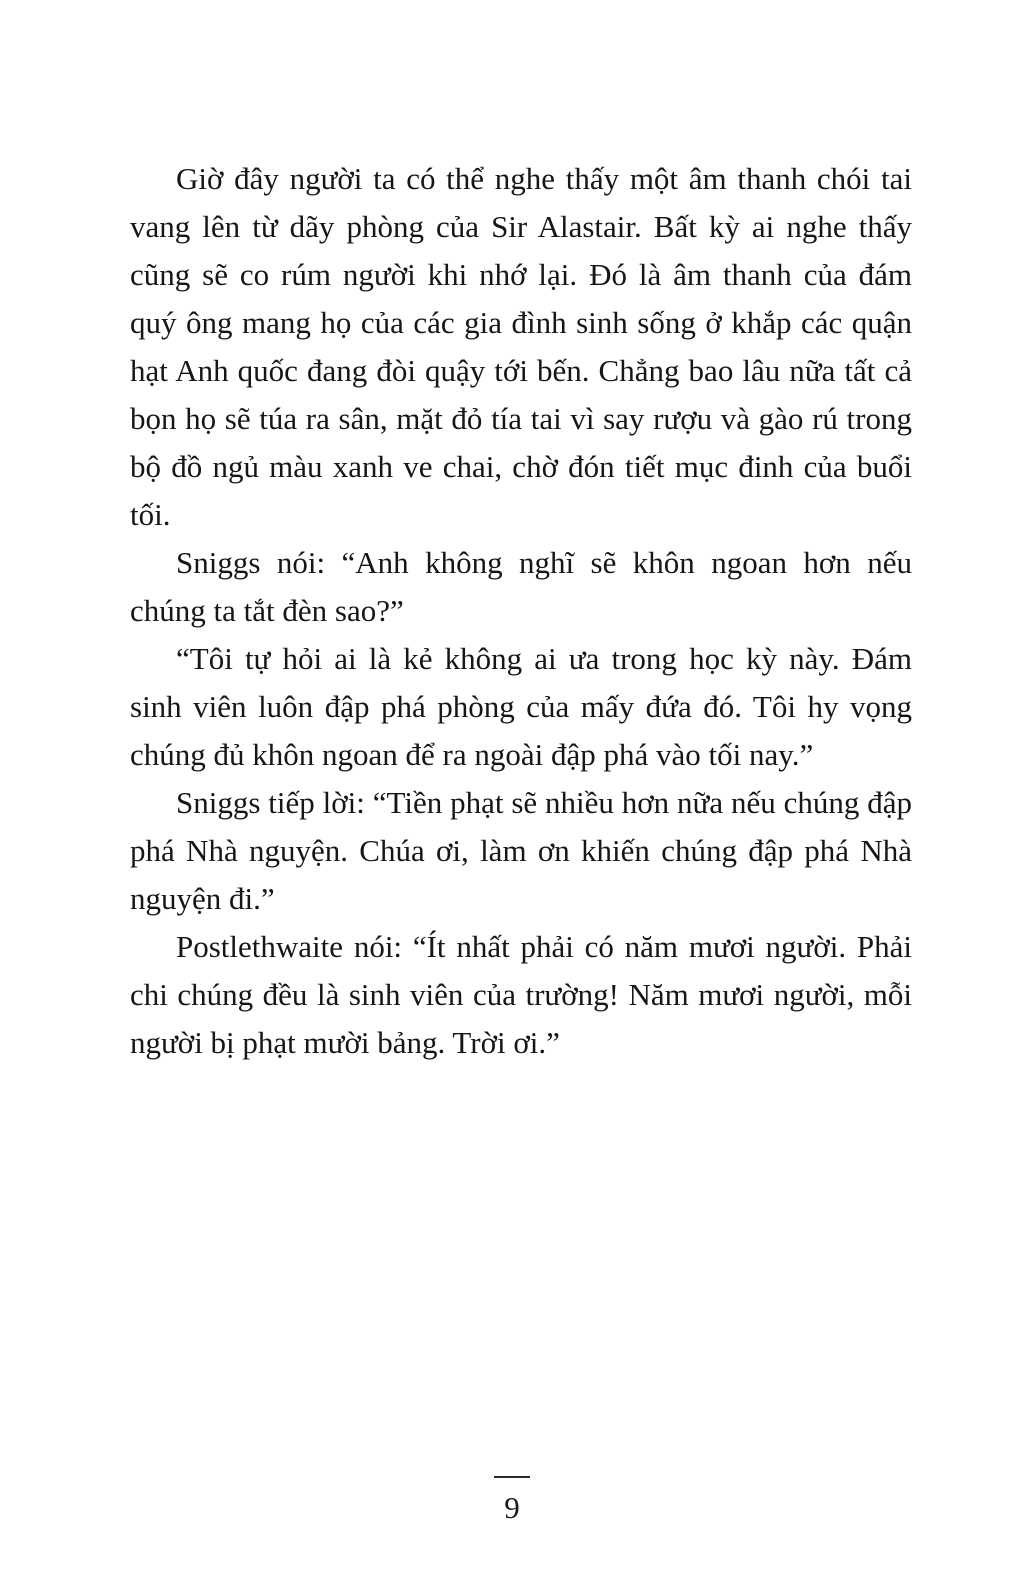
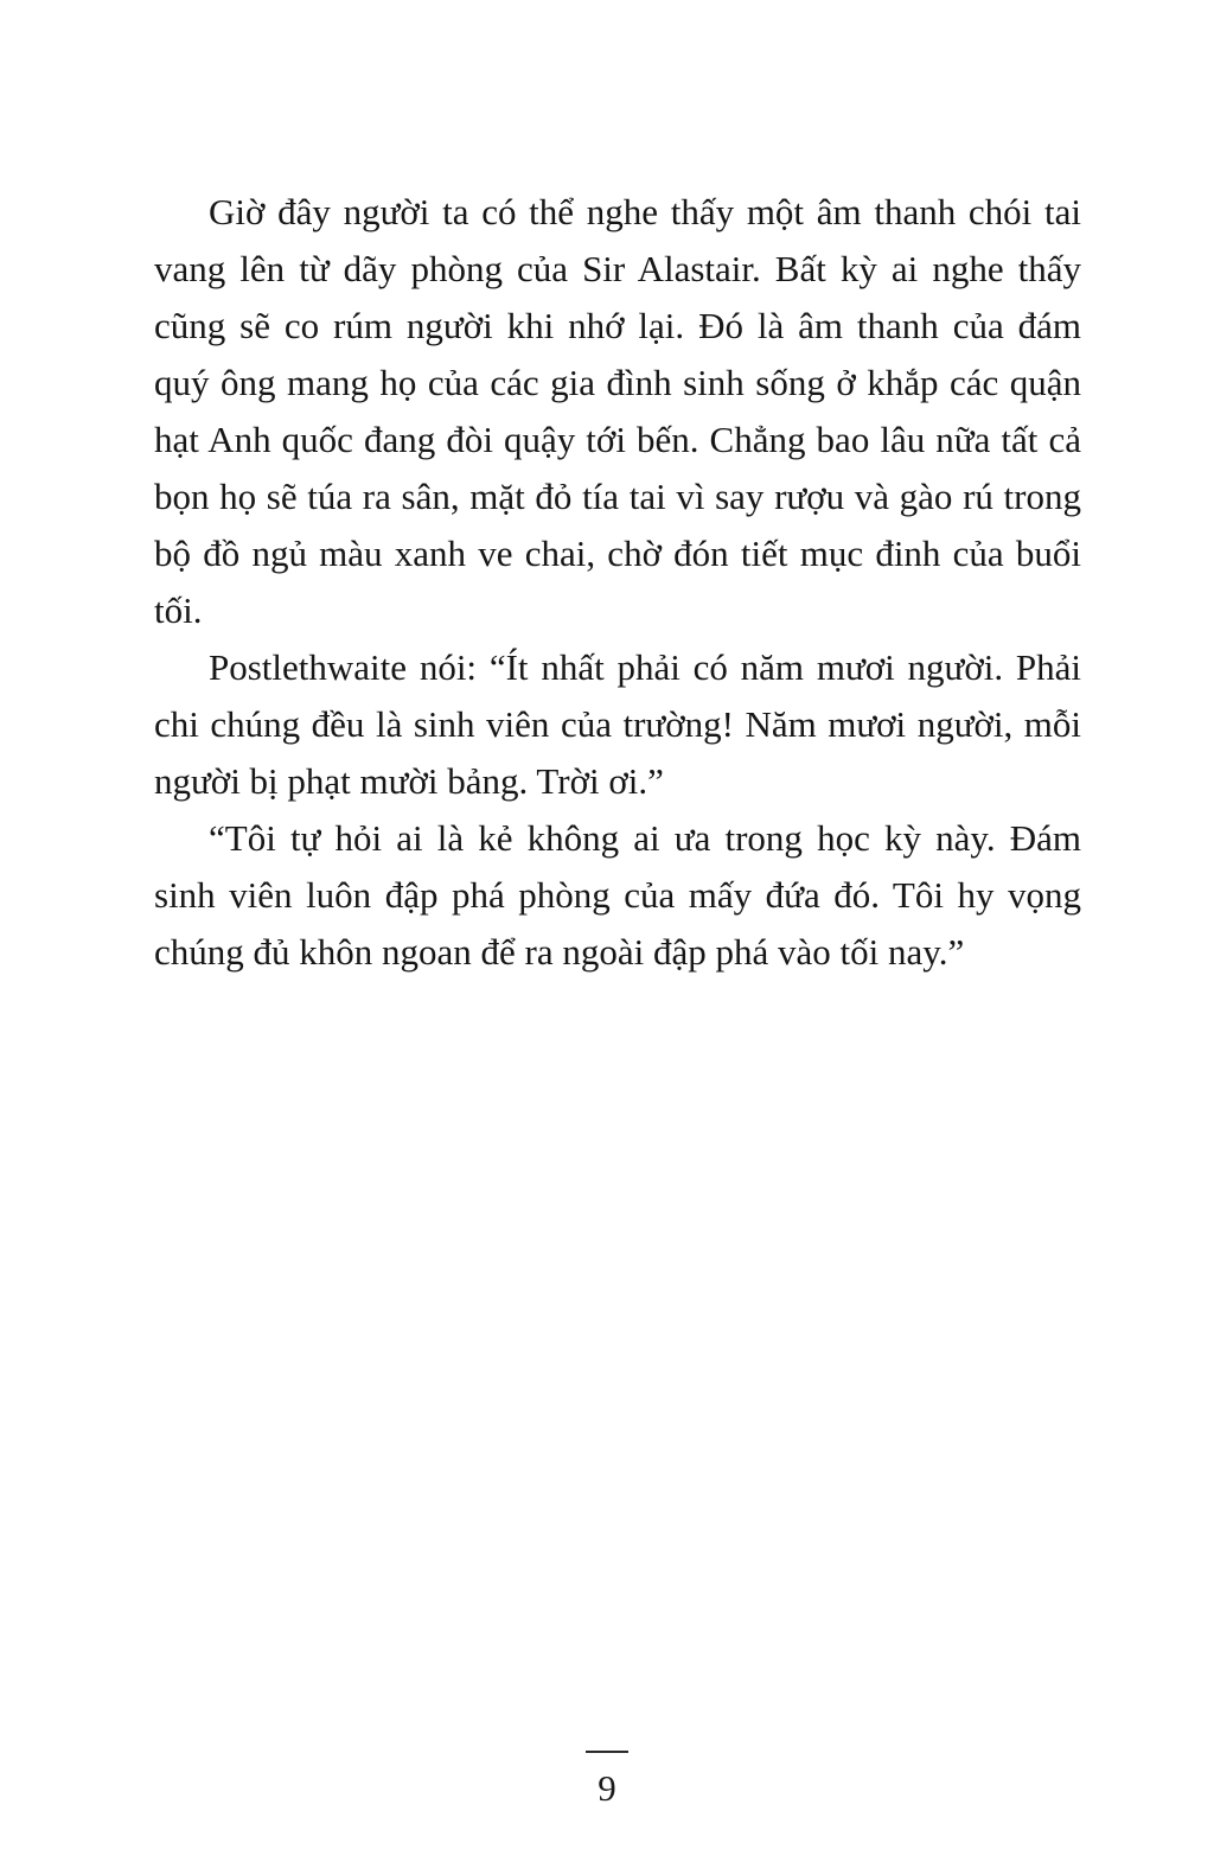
  Giờ đây người ta có thể nghe thấy một âm thanh chói tai vang lên từ dãy phòng của Sir Alastair. Bất kỳ ai nghe thấy cũng sẽ co rúm người khi nhớ lại. Đó là âm thanh của đám quý ông mang họ của các gia đình sinh sống ở khắp các quận hạt Anh quốc đang đòi quậy tới bến. Chẳng bao lâu nữa tất cả bọn họ sẽ túa ra sân, mặt đỏ tía tai vì say rượu và gào rú trong bộ đồ ngủ màu xanh ve chai, chờ đón tiết mục đinh của buổi tối.
- Sniggs nói: “Anh không nghĩ sẽ khôn ngoan hơn nếu chúng ta tắt đèn sao?”
- “Tôi tự hỏi ai là kẻ không ai ưa trong học kỳ này. Đám sinh viên luôn đập phá phòng của mấy đứa đó. Tôi hy vọng chúng đủ khôn ngoan để ra ngoài đập phá vào tối nay.”
+ Postlethwaite nói: “Ít nhất phải có năm mươi người. Phải chi chúng đều là sinh viên của trường! Năm mươi người, mỗi người bị phạt mười bảng. Trời ơi.”
- Sniggs tiếp lời: “Tiền phạt sẽ nhiều hơn nữa nếu chúng đập phá Nhà nguyện. Chúa ơi, làm ơn khiến chúng đập phá Nhà nguyện đi.”
- Postlethwaite nói: “Ít nhất phải có năm mươi người. Phải chi chúng đều là sinh viên của trường! Năm mươi người, mỗi người bị phạt mười bảng. Trời ơi.”
+ “Tôi tự hỏi ai là kẻ không ai ưa trong học kỳ này. Đám sinh viên luôn đập phá phòng của mấy đứa đó. Tôi hy vọng chúng đủ khôn ngoan để ra ngoài đập phá vào tối nay.”
  9
